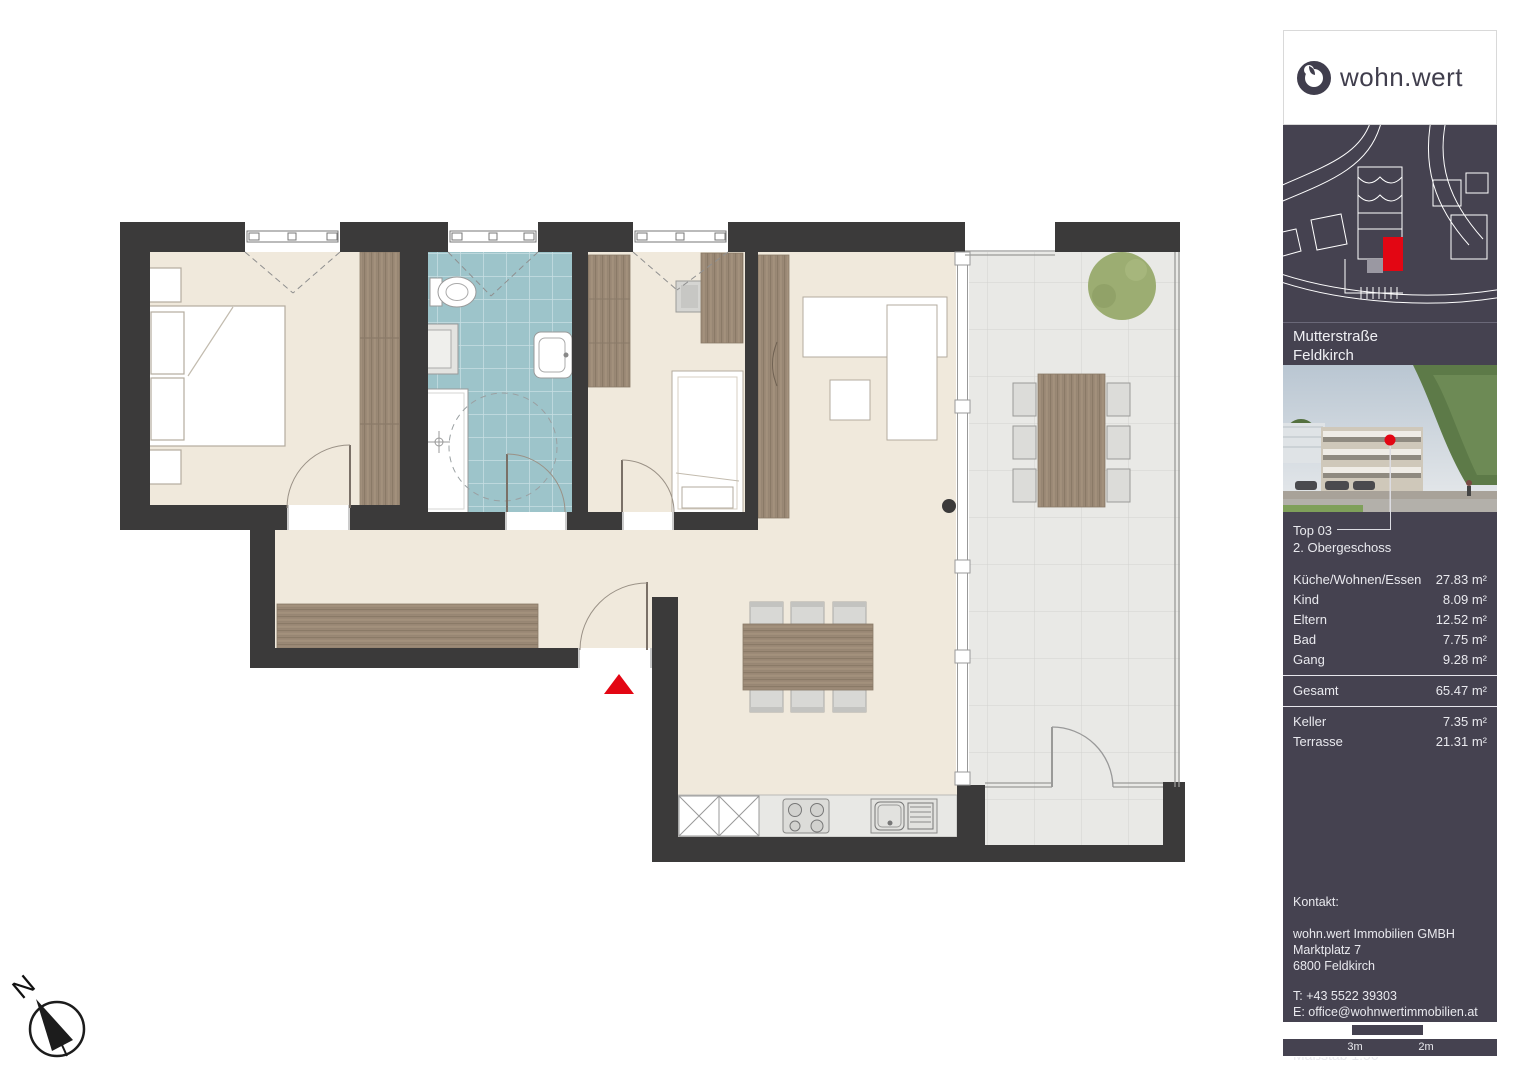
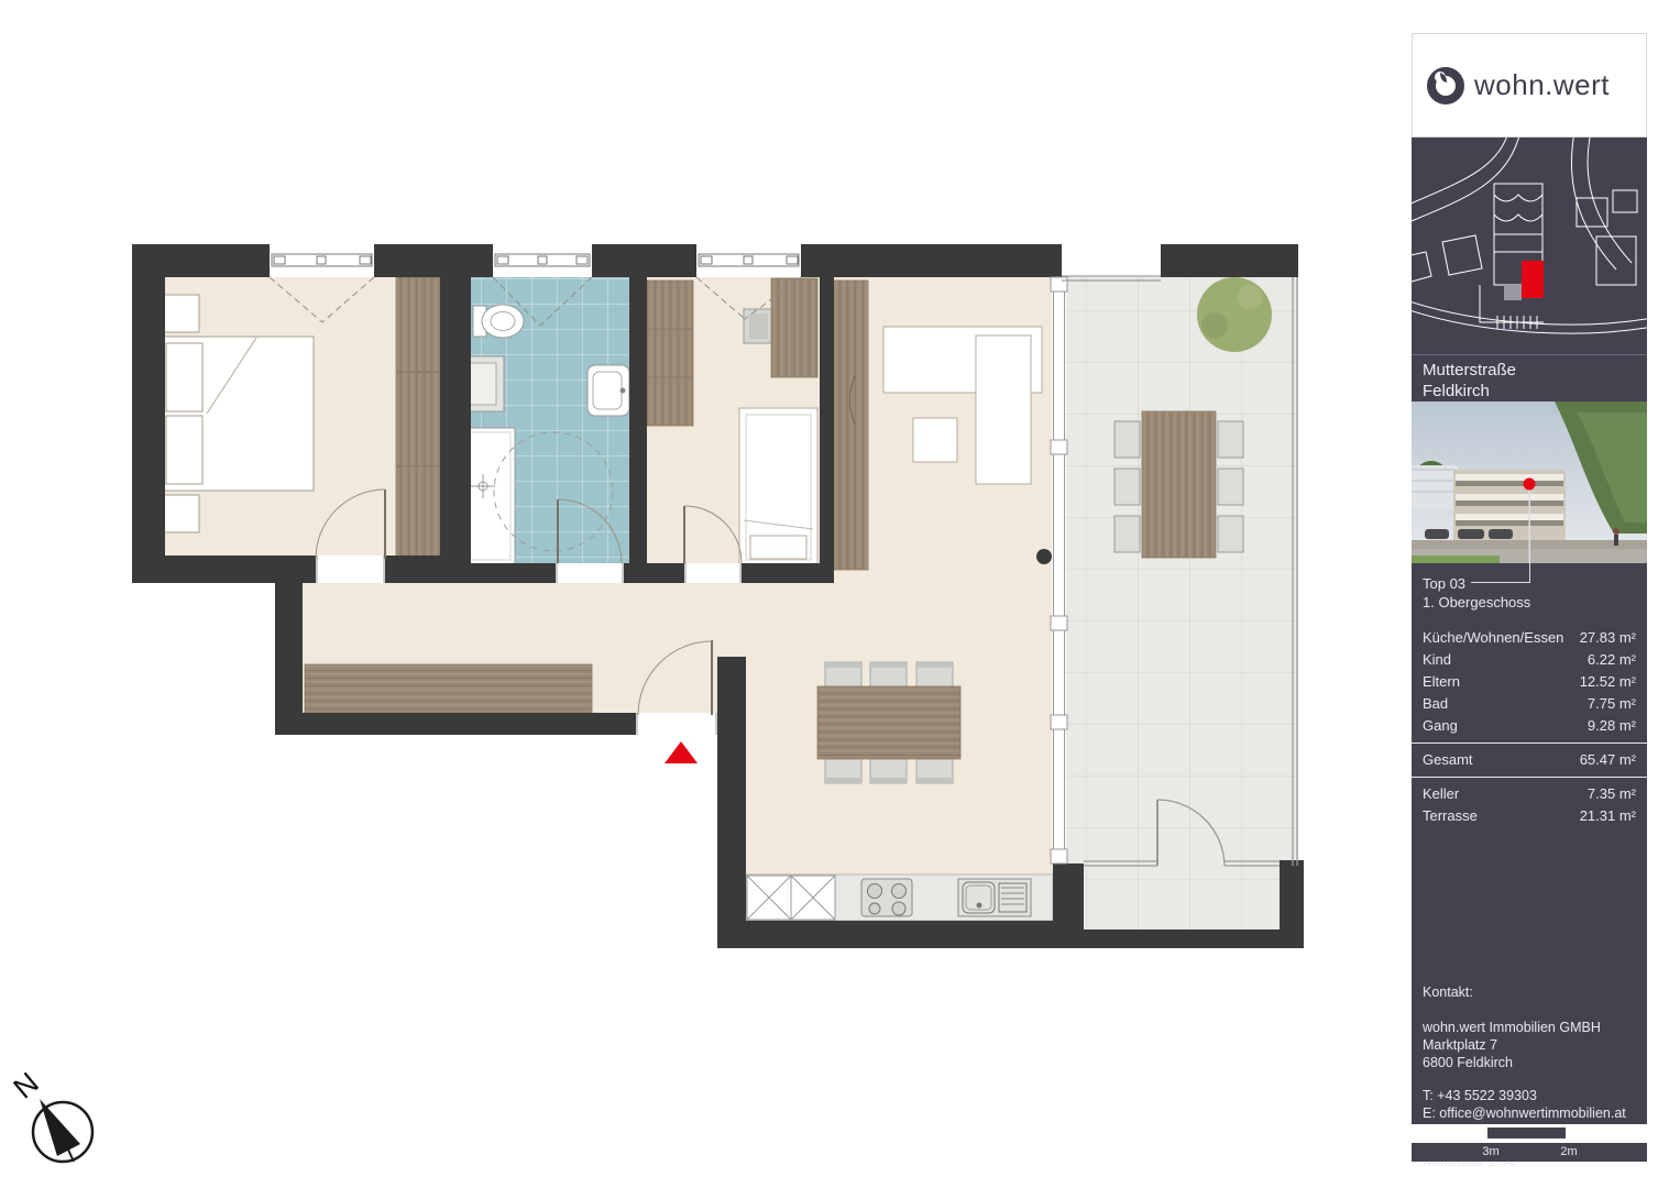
  wohn.wert
  Mutterstraße
  Feldkirch
  Top 03
- 2. Obergeschoss
+ 1. Obergeschoss
  Küche/Wohnen/Essen
  27.83 m²
  Kind
- 8.09 m²
+ 6.22 m²
  Eltern
  12.52 m²
  Bad
  7.75 m²
  Gang
  9.28 m²
  Gesamt
  65.47 m²
  Keller
  7.35 m²
  Terrasse
  21.31 m²
  Kontakt:
  wohn.wert Immobilien GMBH
  Marktplatz 7
  6800 Feldkirch
  T: +43 5522 39303
  E: office@wohnwertimmobilien.at
  3m
  2m
